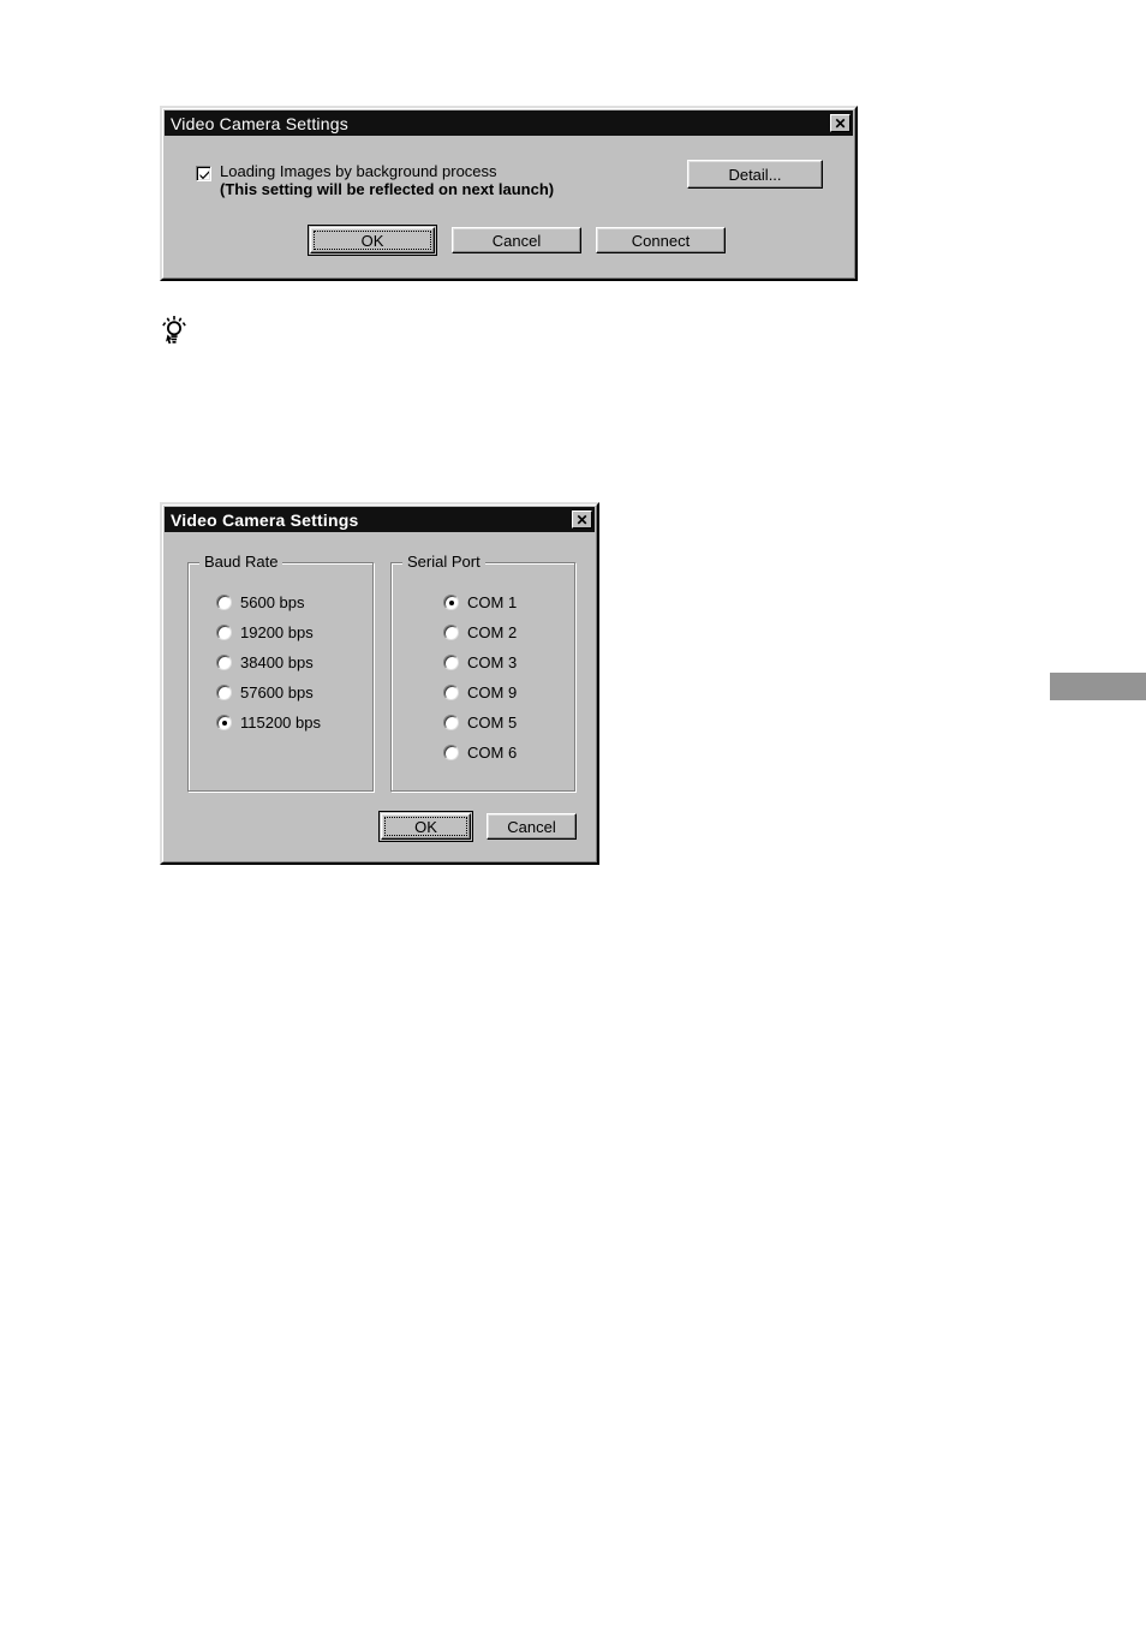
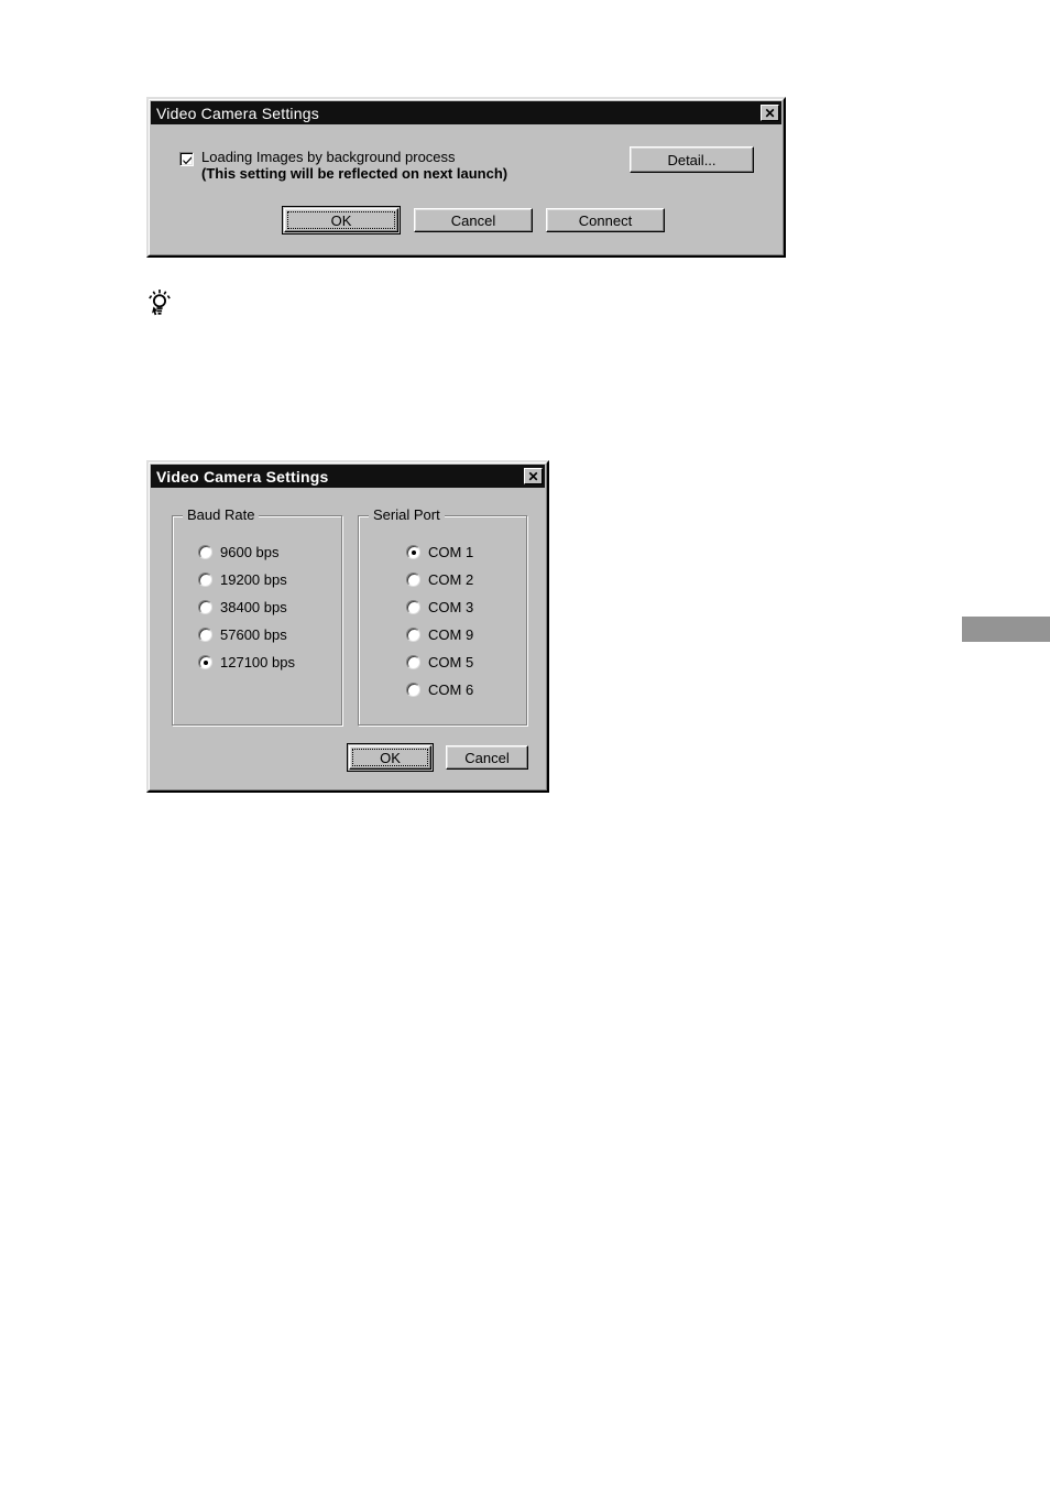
  Video Camera Settings
  ✕
  Loading Images by background process
  (This setting will be reflected on next launch)
  Detail...
  OK
  Cancel
  Connect
  Video Camera Settings
  ✕
  Baud Rate
- 5600 bps
+ 9600 bps
  19200 bps
  38400 bps
  57600 bps
- 115200 bps
+ 127100 bps
  Serial Port
  COM 1
  COM 2
  COM 3
  COM 9
  COM 5
  COM 6
  OK
  Cancel
